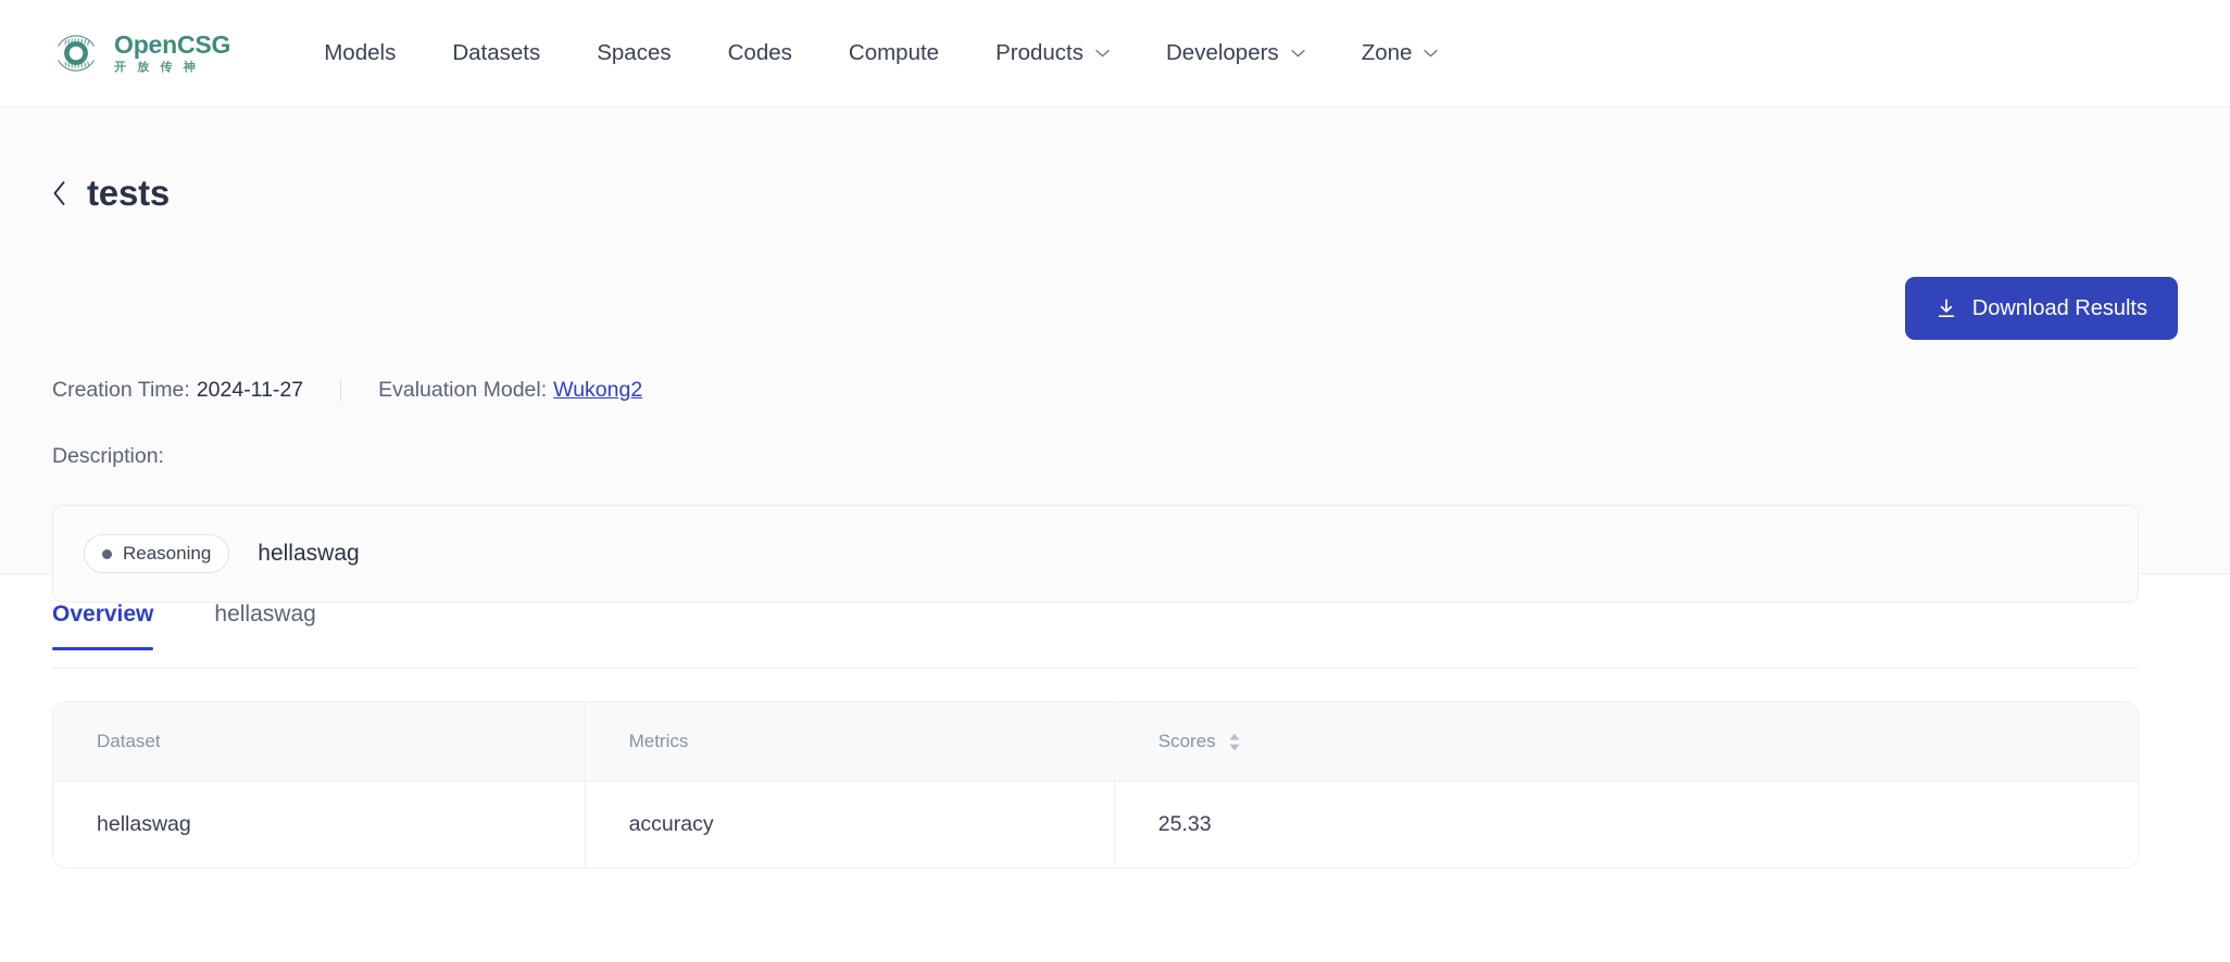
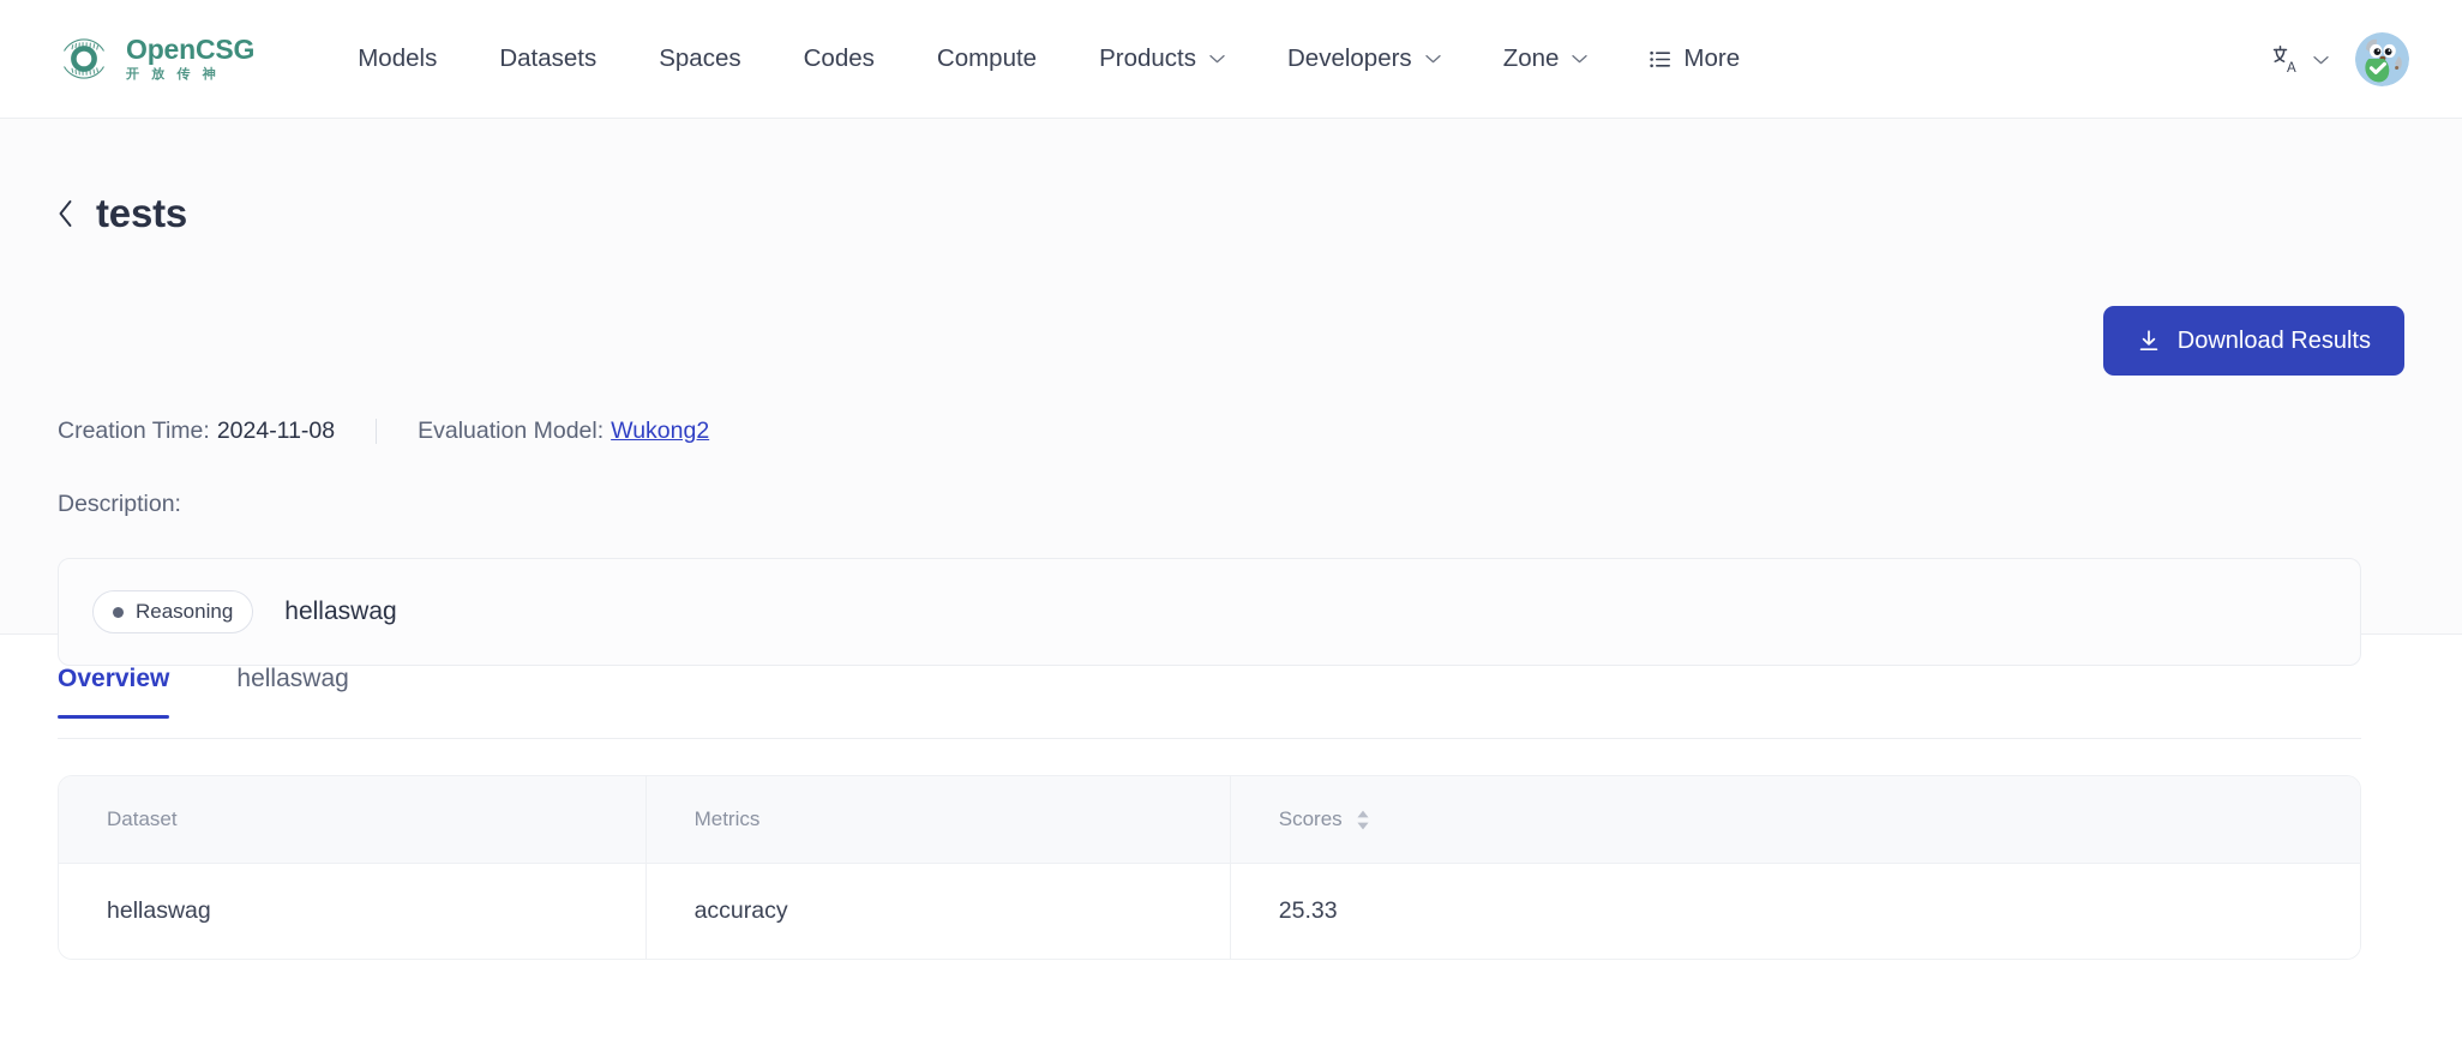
  OpenCSG
  开 放 传 神
  Models
  Datasets
  Spaces
  Codes
  Compute
  Products
  Developers
  Zone
+ More
+ A
  tests
  Creation Time:
- 2024-11-27
+ 2024-11-08
  Evaluation Model:
  Wukong2
  Description:
  Reasoning
  hellaswag
  Download Results
  Overview
  hellaswag
  Dataset	Metrics	Scores
  hellaswag	accuracy	25.33
